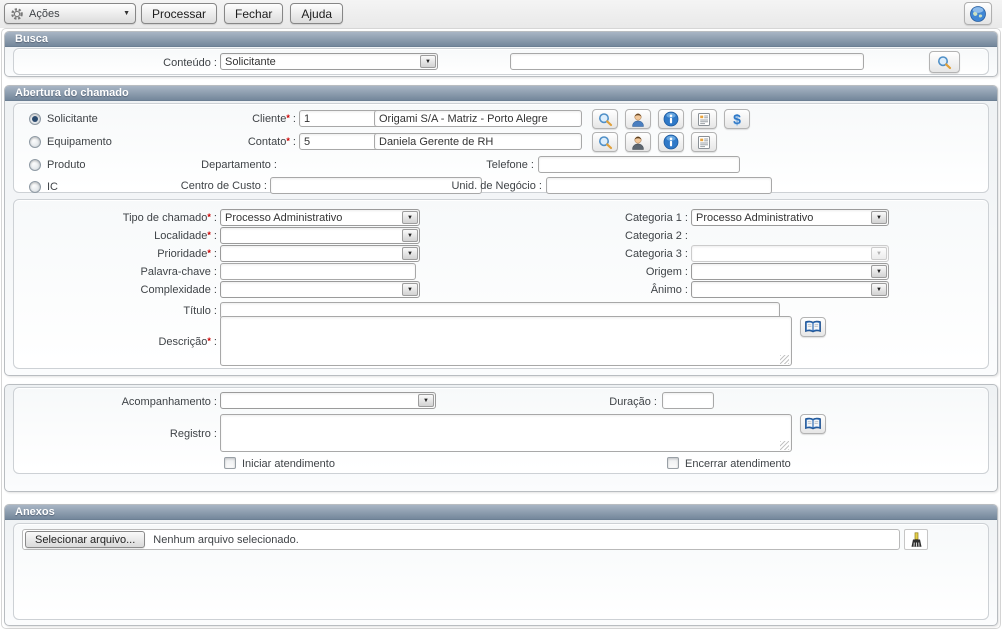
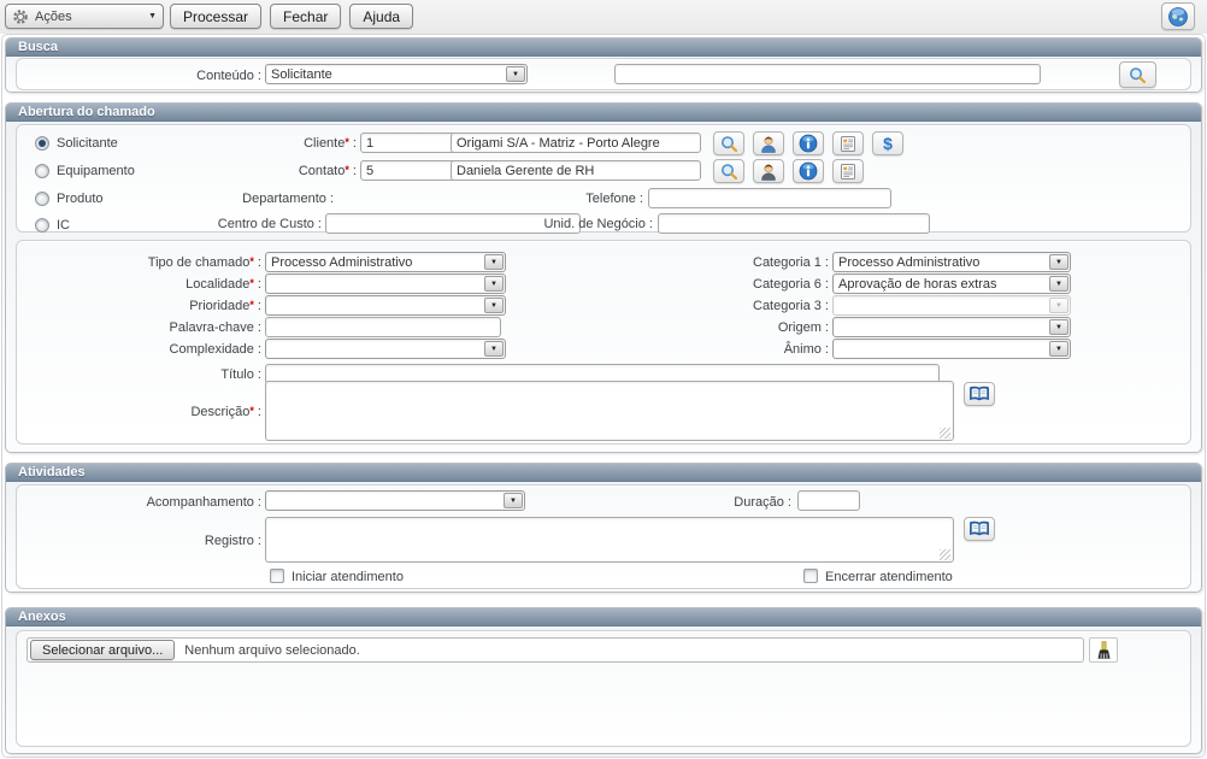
  Ações
  Processar
  Fechar
  Ajuda
  Busca
  Conteúdo :
  Solicitante
  Abertura do chamado
  Solicitante
  Equipamento
  Produto
  IC
  Cliente* :
  1
  Origami S/A - Matriz - Porto Alegre
  $
  Contato* :
  5
  Daniela Gerente de RH
  Departamento :
  Telefone :
  Centro de Custo :
  Unid. de Negócio :
  Tipo de chamado* :
  Processo Administrativo
  Localidade* :
  Prioridade* :
  Palavra-chave :
  Complexidade :
  Título :
  Descrição* :
  Categoria 1 :
  Processo Administrativo
- Categoria 2 :
+ Categoria 6 :
+ Aprovação de horas extras
  Categoria 3 :
  Origem :
  Ânimo :
+ Atividades
  Acompanhamento :
  Duração :
  Registro :
  Iniciar atendimento
  Encerrar atendimento
  Anexos
  Selecionar arquivo...
  Nenhum arquivo selecionado.
